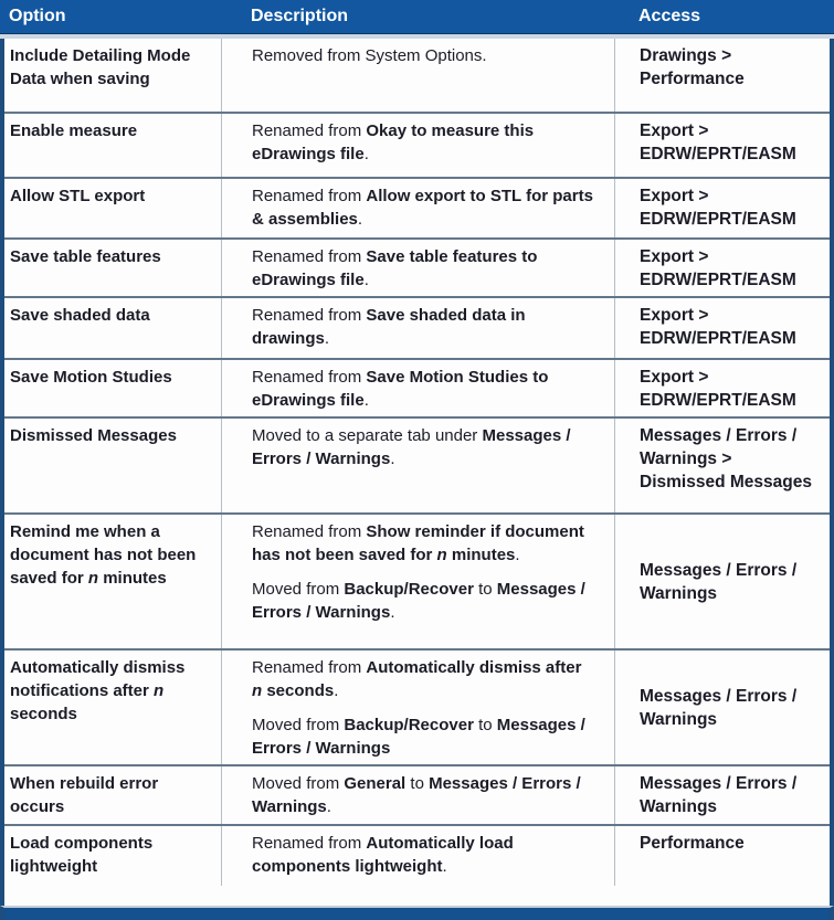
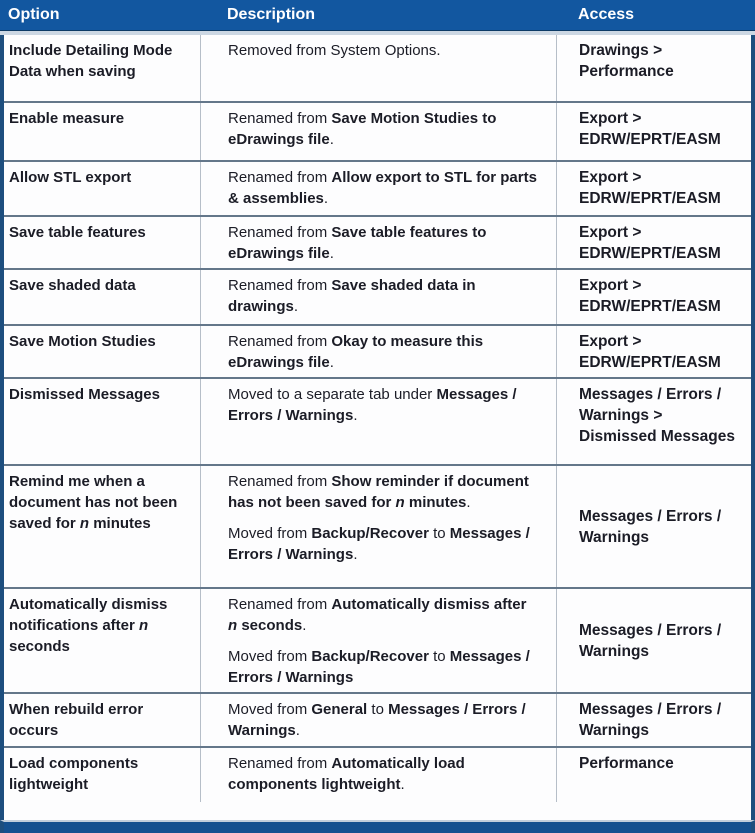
  Option
  Description
  Access
  Include Detailing Mode Data when saving
  Removed from System Options.
  Drawings > Performance
  Enable measure
- Renamed from Okay to measure this eDrawings file.
+ Renamed from Save Motion Studies to eDrawings file.
  Export > EDRW/EPRT/EASM
  Allow STL export
  Renamed from Allow export to STL for parts & assemblies.
  Export > EDRW/EPRT/EASM
  Save table features
  Renamed from Save table features to eDrawings file.
  Export > EDRW/EPRT/EASM
  Save shaded data
  Renamed from Save shaded data in drawings.
  Export > EDRW/EPRT/EASM
  Save Motion Studies
- Renamed from Save Motion Studies to eDrawings file.
+ Renamed from Okay to measure this eDrawings file.
  Export > EDRW/EPRT/EASM
  Dismissed Messages
  Moved to a separate tab under Messages / Errors / Warnings.
  Messages / Errors / Warnings > Dismissed Messages
  Remind me when a document has not been saved for n minutes
  Renamed from Show reminder if document has not been saved for n minutes.
  Moved from Backup/Recover to Messages / Errors / Warnings.
  Messages / Errors / Warnings
  Automatically dismiss notifications after n seconds
  Renamed from Automatically dismiss after n seconds.
  Moved from Backup/Recover to Messages / Errors / Warnings
  Messages / Errors / Warnings
  When rebuild error occurs
  Moved from General to Messages / Errors / Warnings.
  Messages / Errors / Warnings
  Load components lightweight
  Renamed from Automatically load components lightweight.
  Performance
